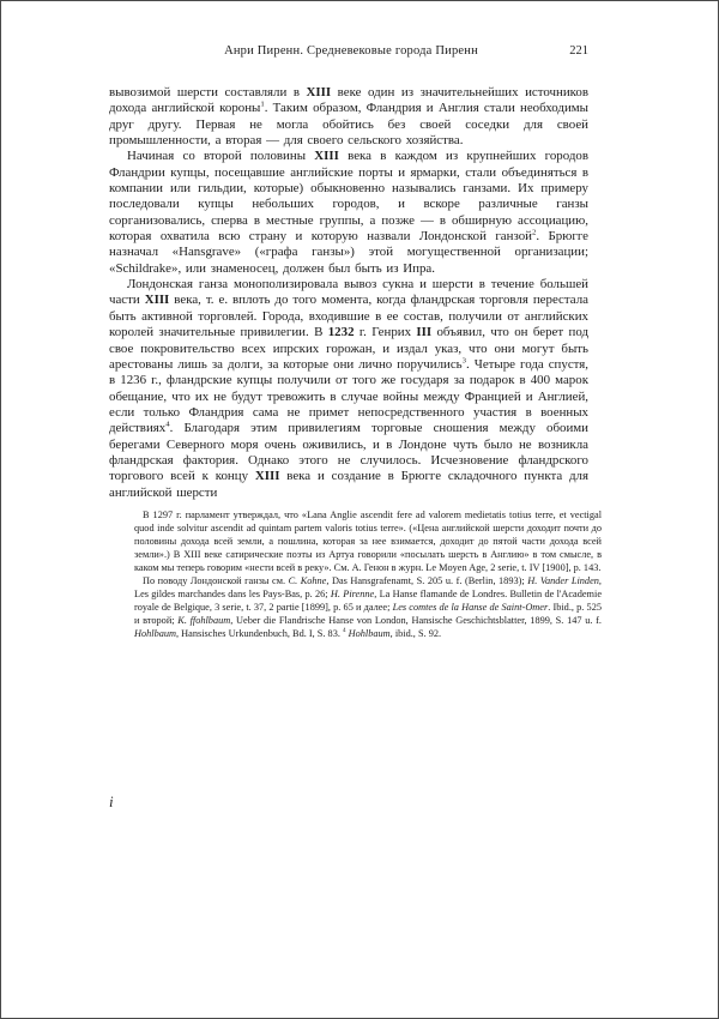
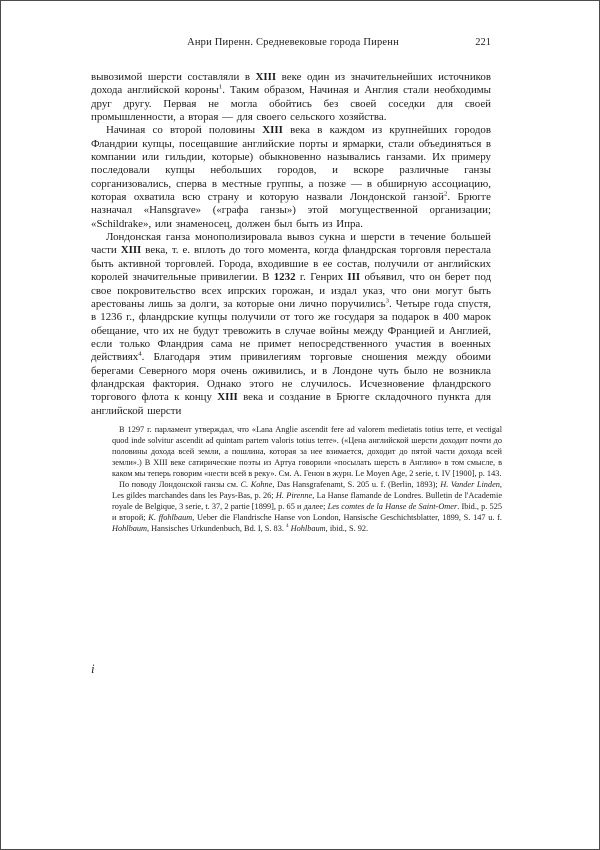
  Анри Пиренн. Средневековые города Пиренн
  221
- вывозимой шерсти составляли в XIII веке один из значительнейших источников дохода английской короны . Таким образом, Фландрия и Англия стали необходимы друг другу. Первая не могла обойтись без своей соседки для своей промышленности, а вторая — для своего сельского хозяйства.
+ вывозимой шерсти составляли в XIII веке один из значительнейших источников дохода английской короны . Таким образом, Начиная и Англия стали необходимы друг другу. Первая не могла обойтись без своей соседки для своей промышленности, а вторая — для своего сельского хозяйства.
  Начиная со второй половины XIII века в каждом из крупнейших городов Фландрии купцы, посещавшие английские порты и ярмарки, стали объединяться в компании или гильдии, которые) обыкновенно назывались ганзами. Их примеру последовали купцы небольших городов, и вскоре различные ганзы сорганизовались, сперва в местные группы, а позже — в обширную ассоциацию, которая охватила всю страну и которую назвали Лондонской ганзой . Брюгге назначал «Hansgrave» («графа ганзы») этой могущественной организации; «Schildrake», или знаменосец, должен был быть из Ипра.
- Лондонская ганза монополизировала вывоз сукна и шерсти в течение большей части XIII века, т. е. вплоть до того момента, когда фландрская торговля перестала быть активной торговлей. Города, входившие в ее состав, получили от английских королей значительные привилегии. В 1232 г. Генрих III объявил, что он берет под свое покровительство всех ипрских горожан, и издал указ, что они могут быть арестованы лишь за долги, за которые они лично поручились . Четыре года спустя, в 1236 г., фландрские купцы получили от того же государя за подарок в 400 марок обещание, что их не будут тревожить в случае войны между Францией и Англией, если только Фландрия сама не примет непосредственного участия в военных действиях . Благодаря этим привилегиям торговые сношения между обоими берегами Северного моря очень оживились, и в Лондоне чуть было не возникла фландрская фактория. Однако этого не случилось. Исчезновение фландрского торгового всей к концу XIII века и создание в Брюгге складочного пункта для английской шерсти
+ Лондонская ганза монополизировала вывоз сукна и шерсти в течение большей части XIII века, т. е. вплоть до того момента, когда фландрская торговля перестала быть активной торговлей. Города, входившие в ее состав, получили от английских королей значительные привилегии. В 1232 г. Генрих III объявил, что он берет под свое покровительство всех ипрских горожан, и издал указ, что они могут быть арестованы лишь за долги, за которые они лично поручились . Четыре года спустя, в 1236 г., фландрские купцы получили от того же государя за подарок в 400 марок обещание, что их не будут тревожить в случае войны между Францией и Англией, если только Фландрия сама не примет непосредственного участия в военных действиях . Благодаря этим привилегиям торговые сношения между обоими берегами Северного моря очень оживились, и в Лондоне чуть было не возникла фландрская фактория. Однако этого не случилось. Исчезновение фландрского торгового флота к концу XIII века и создание в Брюгге складочного пункта для английской шерсти
  В 1297 г. парламент утверждал, что «Lana Anglie ascendit fere ad valorem medietatis totius terre, et vectigal quod inde solvitur ascendit ad quintam partem valoris totius terre». («Цена английской шерсти доходит почти до половины дохода всей земли, а пошлина, которая за нее взимается, доходит до пятой части дохода всей земли».) В XIII веке сатирические поэты из Артуа говорили «посылать шерсть в Англию» в том смысле, в каком мы теперь говорим «нести всей в реку». См. А. Генон в журн. Le Moyen Age, 2 serie, t. IV [1900], p. 143.
  По поводу Лондонской ганзы см. C. Kohne, Das Hansgrafenamt, S. 205 u. f. (Berlin, 1893); H. Vander Linden, Les gildes marchandes dans les Pays-Bas, p. 26; H. Pirenne, La Hanse flamande de Londres. Bulletin de l'Academie royale de Belgique, 3 serie, t. 37, 2 partie [1899], p. 65 и далее; Les comtes de la Hanse de Saint-Omer. Ibid., p. 525 и второй; K. ffohlbaum, Ueber die Flandrische Hanse von London, Hansische Geschichtsblatter, 1899, S. 147 u. f. Hohlbaum, Hansisches Urkundenbuch, Bd. I, S. 83. Hohlbaum, ibid., S. 92.
  i
